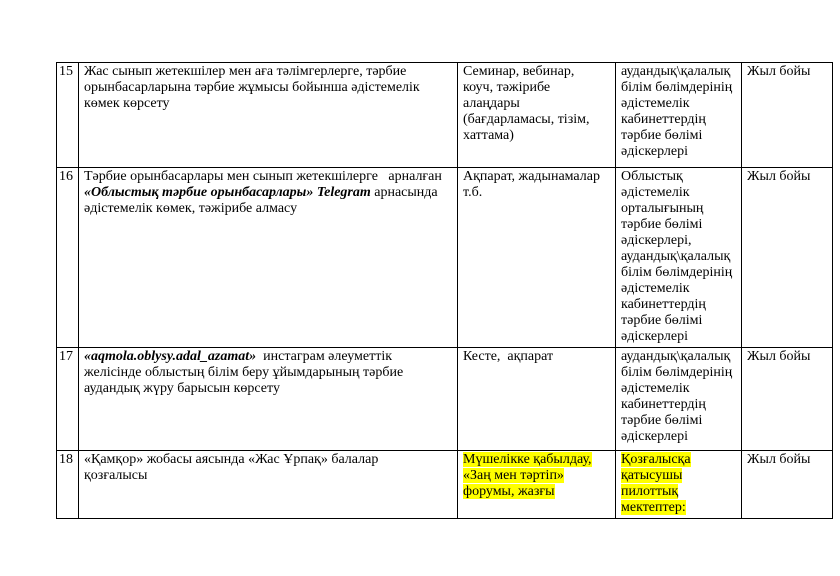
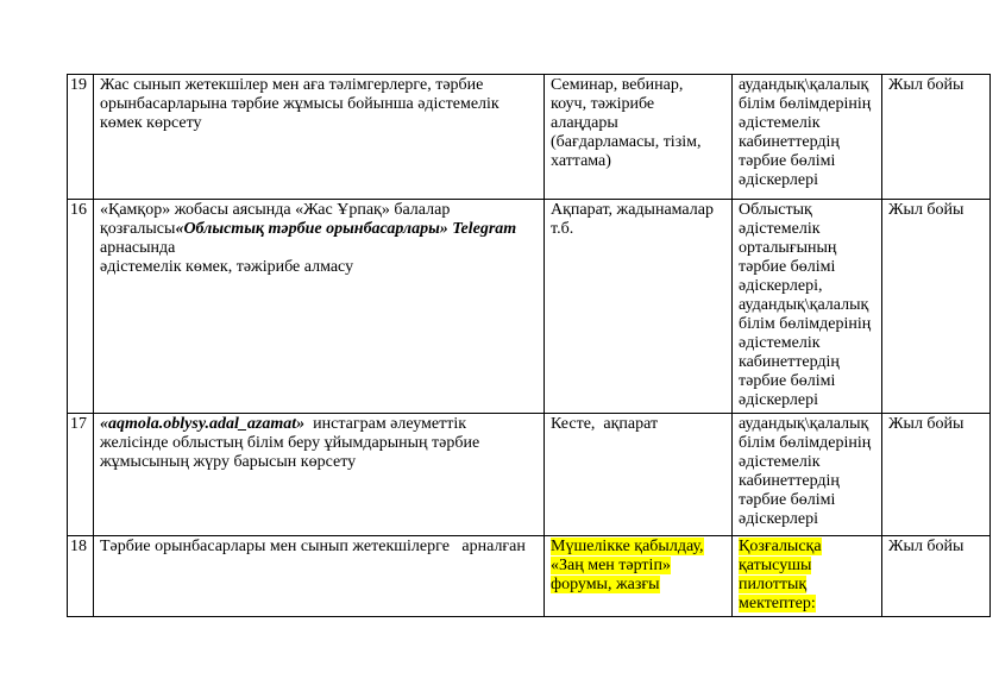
- 15	Жас сынып жетекшілер мен аға тәлімгерлерге, тәрбие орынбасарларына тәрбие жұмысы бойынша әдістемелік көмек көрсету	Семинар, вебинар, коуч, тәжірибе алаңдары (бағдарламасы, тізім, хаттама)	аудандық\қалалық білім бөлімдерінің әдістемелік кабинеттердің тәрбие бөлімі әдіскерлері	Жыл бойы
+ 19	Жас сынып жетекшілер мен аға тәлімгерлерге, тәрбие орынбасарларына тәрбие жұмысы бойынша әдістемелік көмек көрсету	Семинар, вебинар, коуч, тәжірибе алаңдары (бағдарламасы, тізім, хаттама)	аудандық\қалалық білім бөлімдерінің әдістемелік кабинеттердің тәрбие бөлімі әдіскерлері	Жыл бойы
- 16	Тәрбие орынбасарлары мен сынып жетекшілерге арналған «Облыстық тәрбие орынбасарлары» Telegram арнасында әдістемелік көмек, тәжірибе алмасу	Ақпарат, жадынамалар т.б.	Облыстық әдістемелік орталығының тәрбие бөлімі әдіскерлері, аудандық\қалалық білім бөлімдерінің әдістемелік кабинеттердің тәрбие бөлімі әдіскерлері	Жыл бойы
+ 16	«Қамқор» жобасы аясында «Жас Ұрпақ» балалар қозғалысы«Облыстық тәрбие орынбасарлары» Telegram арнасында әдістемелік көмек, тәжірибе алмасу	Ақпарат, жадынамалар т.б.	Облыстық әдістемелік орталығының тәрбие бөлімі әдіскерлері, аудандық\қалалық білім бөлімдерінің әдістемелік кабинеттердің тәрбие бөлімі әдіскерлері	Жыл бойы
- 17	«aqmola.oblysy.adal_azamat» инстаграм әлеуметтік желісінде облыстың білім беру ұйымдарының тәрбие аудандық жүру барысын көрсету	Кесте, ақпарат	аудандық\қалалық білім бөлімдерінің әдістемелік кабинеттердің тәрбие бөлімі әдіскерлері	Жыл бойы
+ 17	«aqmola.oblysy.adal_azamat» инстаграм әлеуметтік желісінде облыстың білім беру ұйымдарының тәрбие жұмысының жүру барысын көрсету	Кесте, ақпарат	аудандық\қалалық білім бөлімдерінің әдістемелік кабинеттердің тәрбие бөлімі әдіскерлері	Жыл бойы
- 18	«Қамқор» жобасы аясында «Жас Ұрпақ» балалар қозғалысы	Мүшелікке қабылдау, «Заң мен тәртіп» форумы, жазғы	Қозғалысқа қатысушы пилоттық мектептер:	Жыл бойы
+ 18	Тәрбие орынбасарлары мен сынып жетекшілерге арналған	Мүшелікке қабылдау, «Заң мен тәртіп» форумы, жазғы	Қозғалысқа қатысушы пилоттық мектептер:	Жыл бойы
